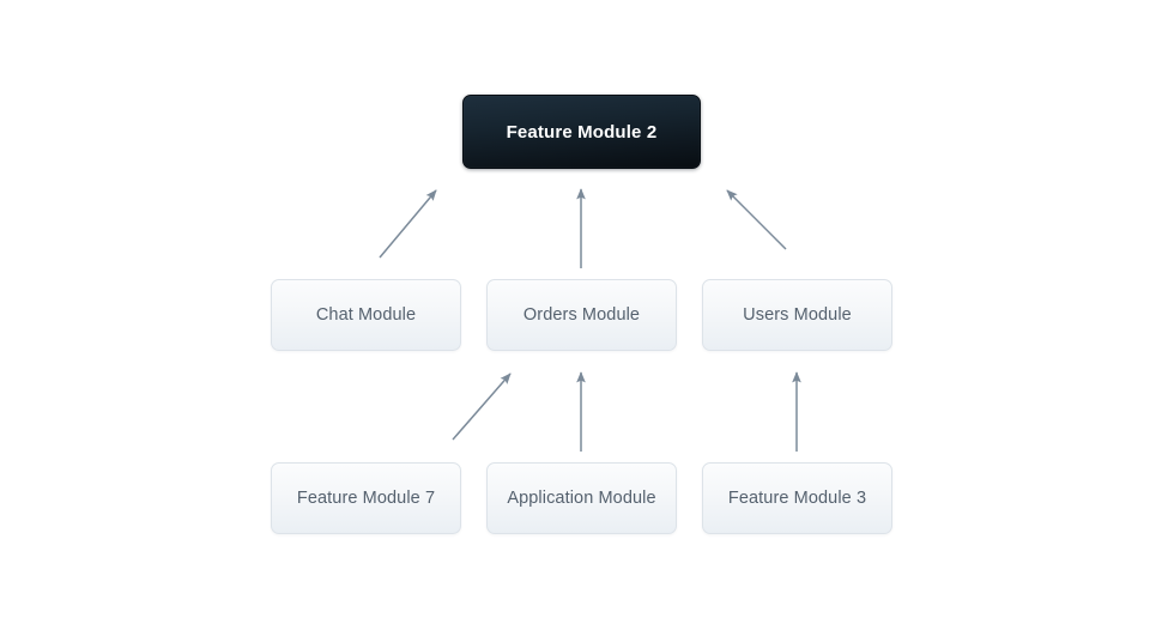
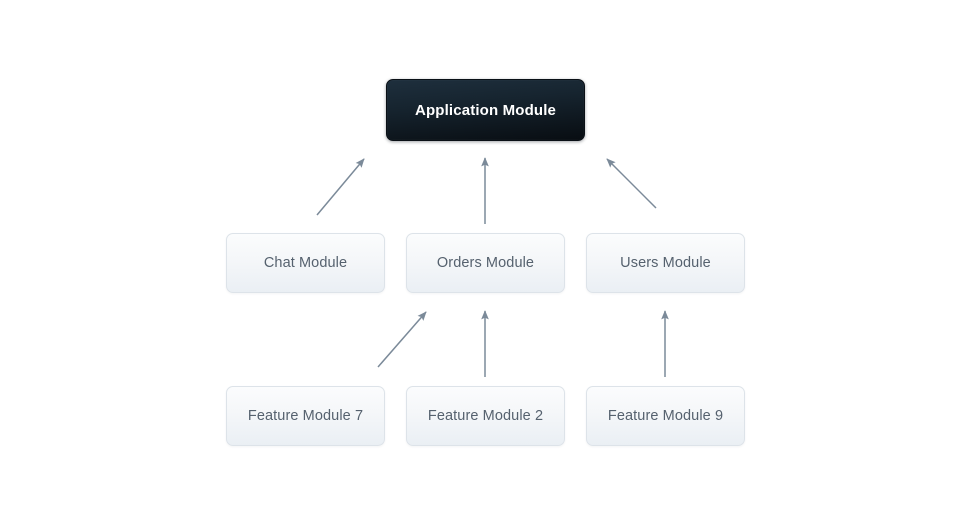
- Feature Module 2
+ Application Module
  Chat Module
  Orders Module
  Users Module
  Feature Module 7
- Application Module
+ Feature Module 2
- Feature Module 3
+ Feature Module 9
